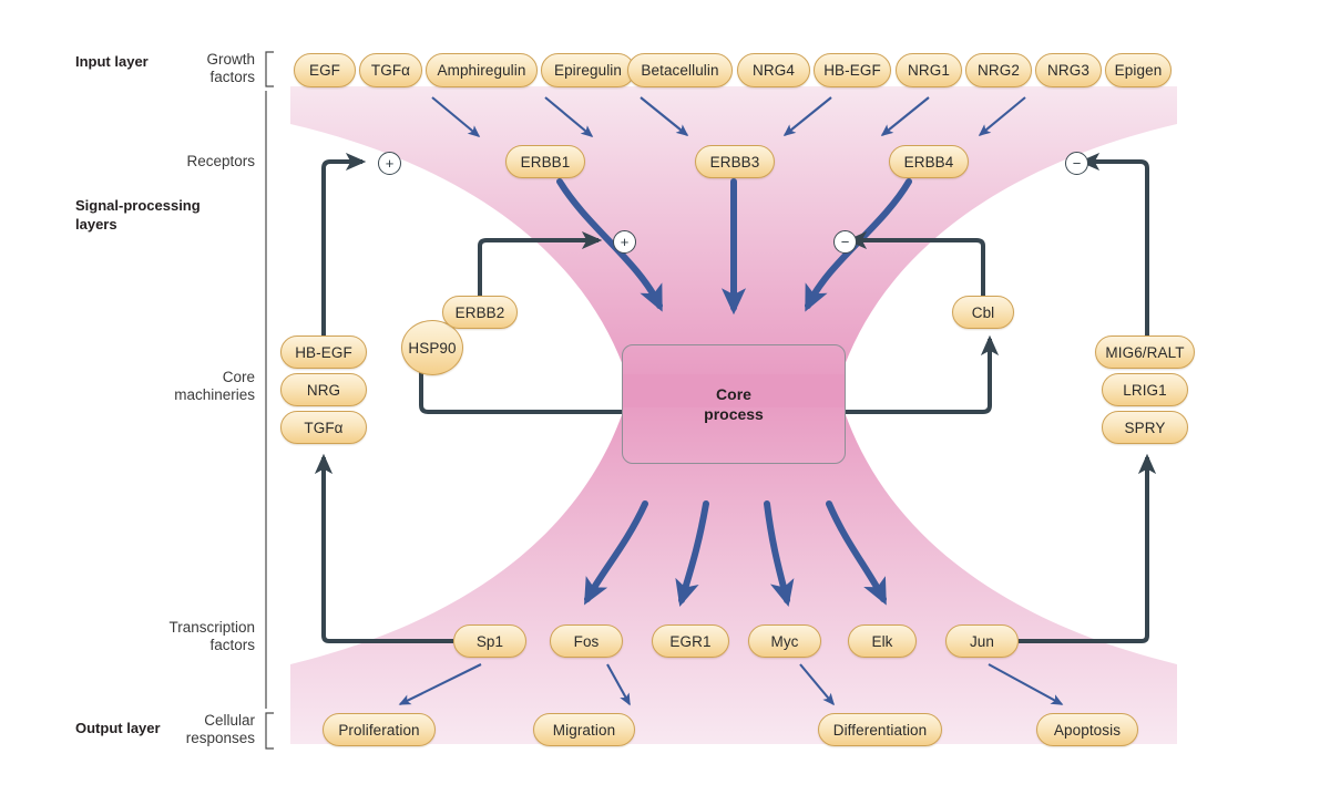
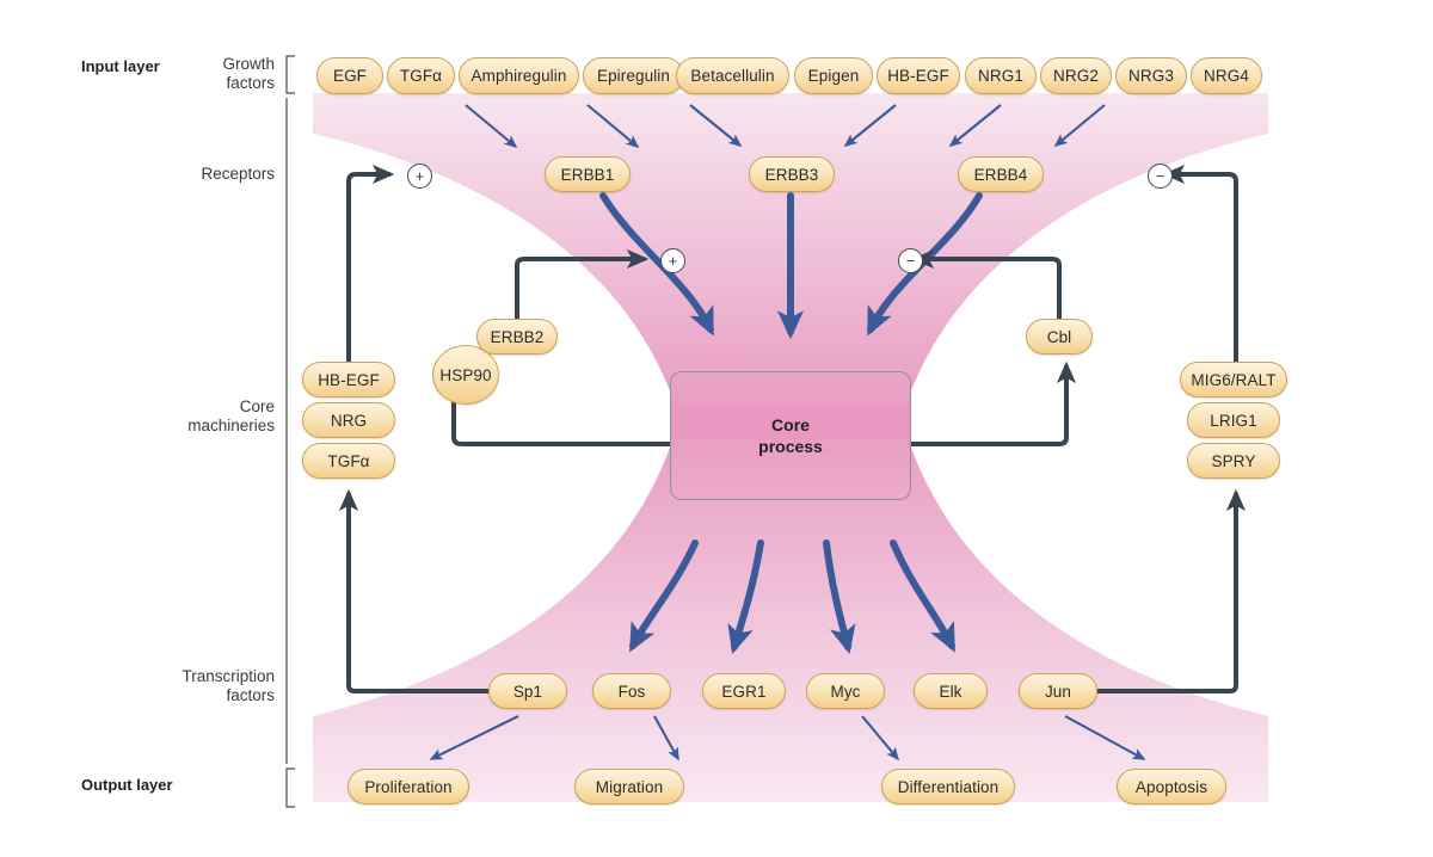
  Core
  process
  Input layer
  Growth
  factors
  Receptors
- Signal-processing
- layers
  Core
  machineries
  Transcription
  factors
  Output layer
- Cellular
- responses
  EGF
  TGFα
  Amphiregulin
  Epiregulin
  Betacellulin
- NRG4
+ Epigen
  HB-EGF
  NRG1
  NRG2
  NRG3
- Epigen
+ NRG4
  ERBB1
  ERBB3
  ERBB4
  HB-EGF
  NRG
  TGFα
  MIG6/RALT
  LRIG1
  SPRY
  HSP90
  ERBB2
  Cbl
  Sp1
  Fos
  EGR1
  Myc
  Elk
  Jun
  Proliferation
  Migration
  Differentiation
  Apoptosis
  +
  +
  −
  −
